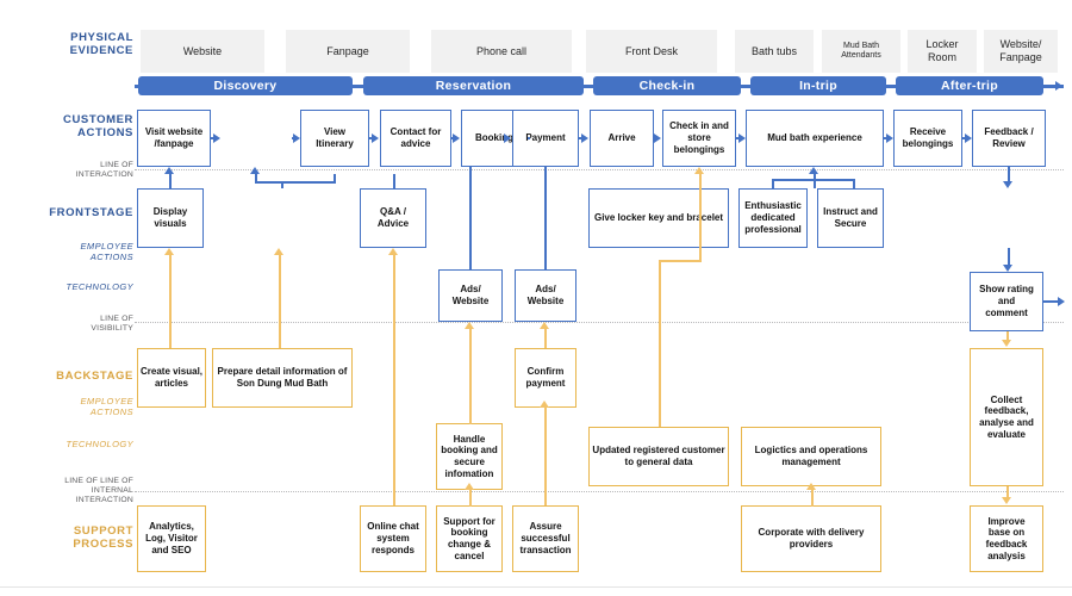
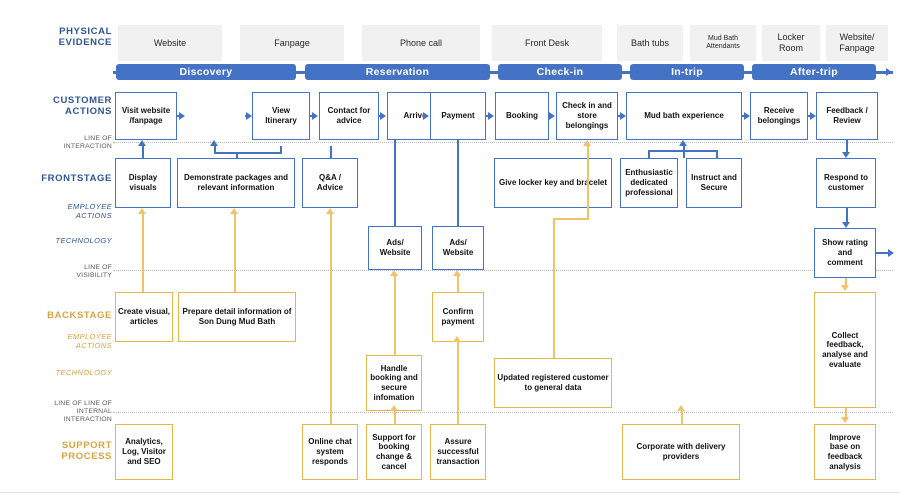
  PHYSICAL
  EVIDENCE
  CUSTOMER
  ACTIONS
  FRONTSTAGE
  EMPLOYEE
  ACTIONS
  TECHNOLOGY
  BACKSTAGE
  EMPLOYEE
  ACTIONS
  TECHNOLOGY
  SUPPORT
  PROCESS
  Website
  Fanpage
  Phone call
  Front Desk
  Bath tubs
  Locker
  Room
  Website/
  Fanpage
  Discovery
  Reservation
  Check-in
  In-trip
  After-trip
  Visit website
  /fanpage
  View
  Itinerary
  Contact for
  advice
- Booking
+ Arrive
  ayment
- Arrive
+ Booking
  Check in and
  store
  belongings
  Mud bath experience
  Receive
  belongings
  Feedback /
  Review
  Display
  visuals
+ Demonstrate packages and
+ relevant information
  Q&A /
  Advice
  Ads/
  Website
  Ads/
  Website
  Give locker key and brcelet
  Enthusiastic
  dedicated
  professional
  Instruct and
  Secure
+ Respond to
+ customer
  Show rating
  and
  comment
  Create visual,
  articles
  Prepare detail information of
  Son Dung Mud Bath
  Confirm
  payment
  Handle
  booking and
  secure
  infomation
  Updated registered customer
  to general data
- Logictics and operations
- management
  Collect
  feedback,
  analyse and
  evaluate
  Analytics,
  Log, Visitor
  and SEO
  Online chat
  system
  responds
  Support for
  booking
  change &
  cancel
  Assure
  successful
  transaction
  Corporate with delivery
  providers
  Improve
  base on
  feedback
  analysis
